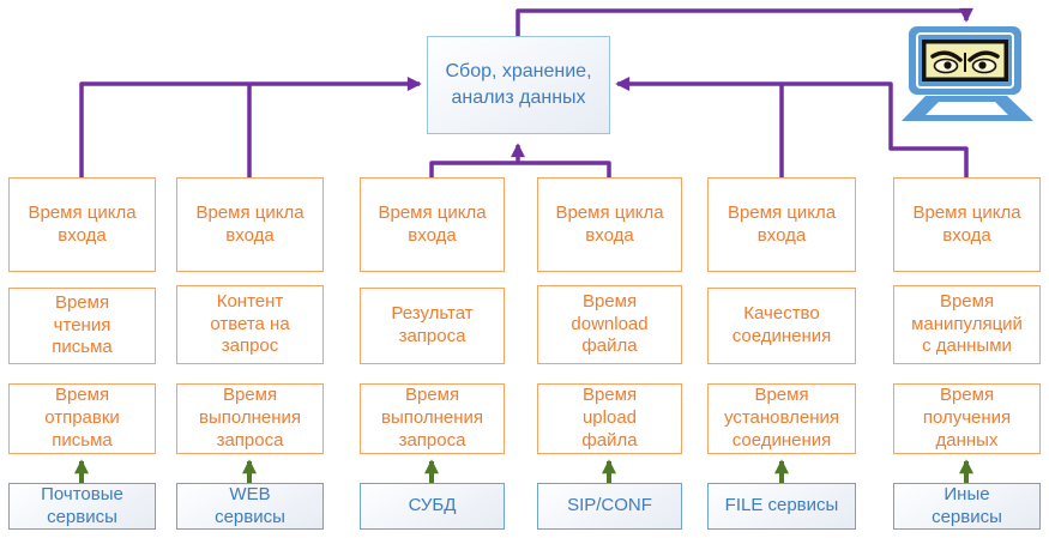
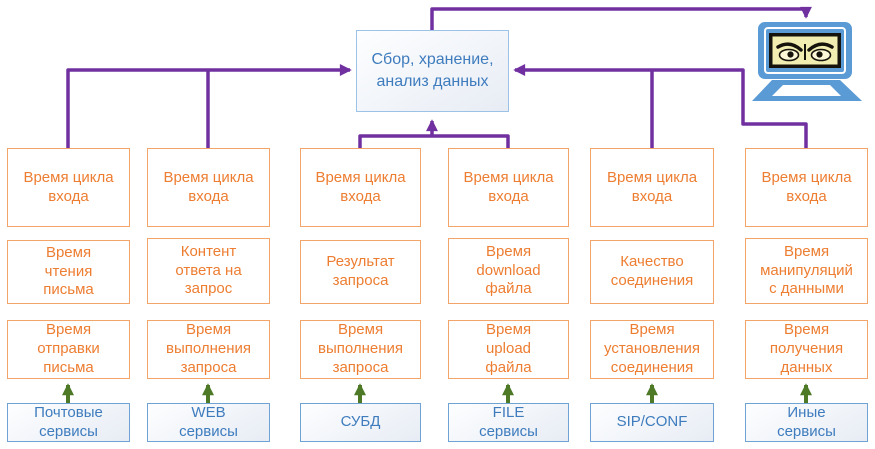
  Сбор, хранение, анализ данных
  Время цикла входа
  Время чтения письма
  Время отправки письма
  Почтовые сервисы
  Время цикла входа
  Контент ответа на запрос
  Время выполнения запроса
  WEB сервисы
  Время цикла входа
  Результат запроса
  Время выполнения запроса
  СУБД
  Время цикла входа
  Время download файла
  Время upload файла
- SIP/CONF
+ FILE сервисы
  Время цикла входа
  Качество соединения
  Время установления соединения
- FILE сервисы
+ SIP/CONF
  Время цикла входа
  Время манипуляций с данными
  Время получения данных
  Иные сервисы
